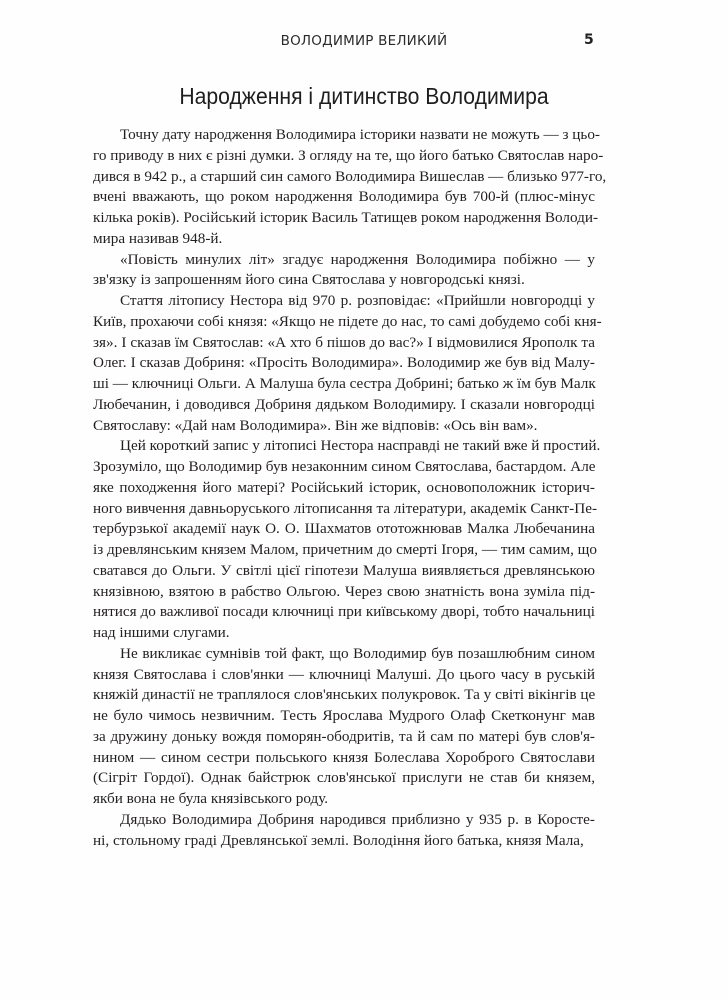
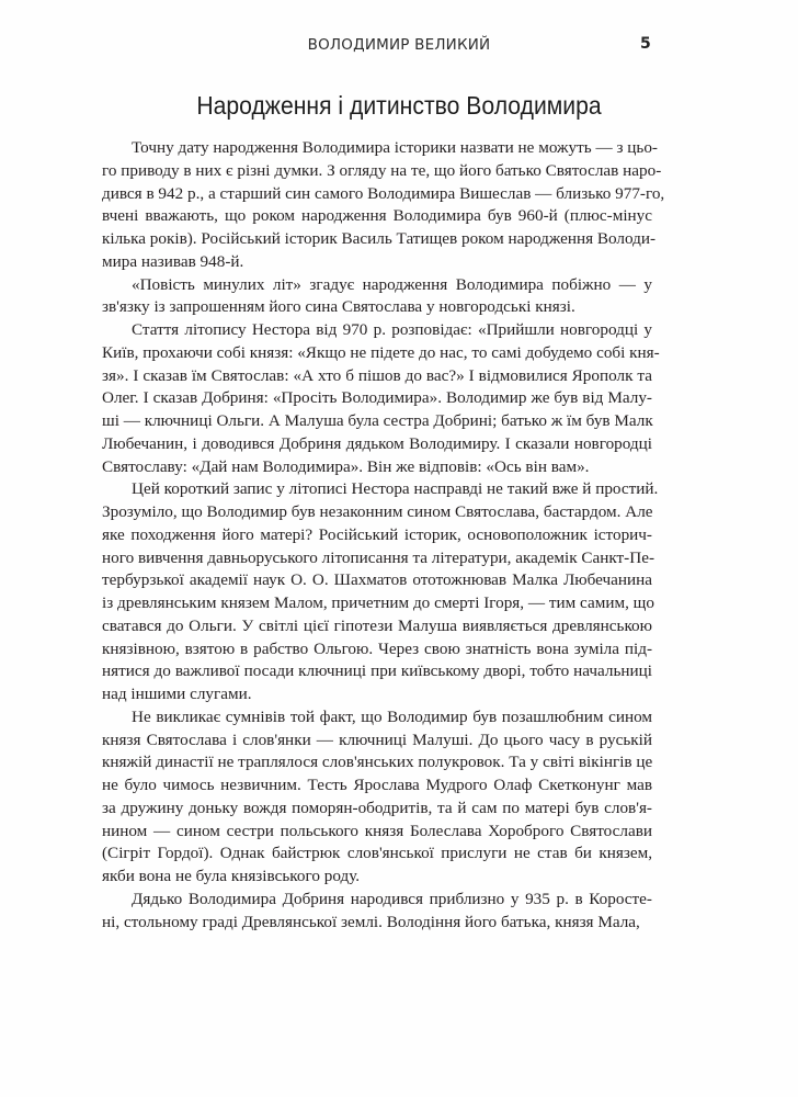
  ВОЛОДИМИР ВЕЛИКИЙ
  5
  Народження і дитинство Володимира
  Точну дату народження Володимира історики назвати не можуть — з цьо-
  го приводу в них є різні думки. З огляду на те, що його батько Святослав наро-
  дився в 942 р., а старший син самого Володимира Вишеслав — близько 977-го,
- вчені вважають, що роком народження Володимира був 700-й (плюс-мінус
+ вчені вважають, що роком народження Володимира був 960-й (плюс-мінус
  кілька років). Російський історик Василь Татищев роком народження Володи-
  мира називав 948-й.
  «Повість минулих літ» згадує народження Володимира побіжно — у
  зв'язку із запрошенням його сина Святослава у новгородські князі.
  Стаття літопису Нестора від 970 р. розповідає: «Прийшли новгородці у
  Київ, прохаючи собі князя: «Якщо не підете до нас, то самі добудемо собі кня-
  зя». І сказав їм Святослав: «А хто б пішов до вас?» І відмовилися Ярополк та
  Олег. І сказав Добриня: «Просіть Володимира». Володимир же був від Малу-
  ші — ключниці Ольги. А Малуша була сестра Добрині; батько ж їм був Малк
  Любечанин, і доводився Добриня дядьком Володимиру. І сказали новгородці
  Святославу: «Дай нам Володимира». Він же відповів: «Ось він вам».
  Цей короткий запис у літописі Нестора насправді не такий вже й простий.
  Зрозуміло, що Володимир був незаконним сином Святослава, бастардом. Але
  яке походження його матері? Російський історик, основоположник історич-
  ного вивчення давньоруського літописання та літератури, академік Санкт-Пе-
  тербурзької академії наук О. О. Шахматов ототожнював Малка Любечанина
  із древлянським князем Малом, причетним до смерті Ігоря, — тим самим, що
  сватався до Ольги. У світлі цієї гіпотези Малуша виявляється древлянською
  князівною, взятою в рабство Ольгою. Через свою знатність вона зуміла під-
  нятися до важливої посади ключниці при київському дворі, тобто начальниці
  над іншими слугами.
  Не викликає сумнівів той факт, що Володимир був позашлюбним сином
  князя Святослава і слов'янки — ключниці Малуші. До цього часу в руській
  княжій династії не траплялося слов'янських полукровок. Та у світі вікінгів це
  не було чимось незвичним. Тесть Ярослава Мудрого Олаф Скетконунг мав
  за дружину доньку вождя поморян-ободритів, та й сам по матері був слов'я-
  нином — сином сестри польського князя Болеслава Хороброго Святослави
  (Сігріт Гордої). Однак байстрюк слов'янської прислуги не став би князем,
  якби вона не була князівського роду.
  Дядько Володимира Добриня народився приблизно у 935 р. в Коросте-
  ні, стольному граді Древлянської землі. Володіння його батька, князя Мала,
